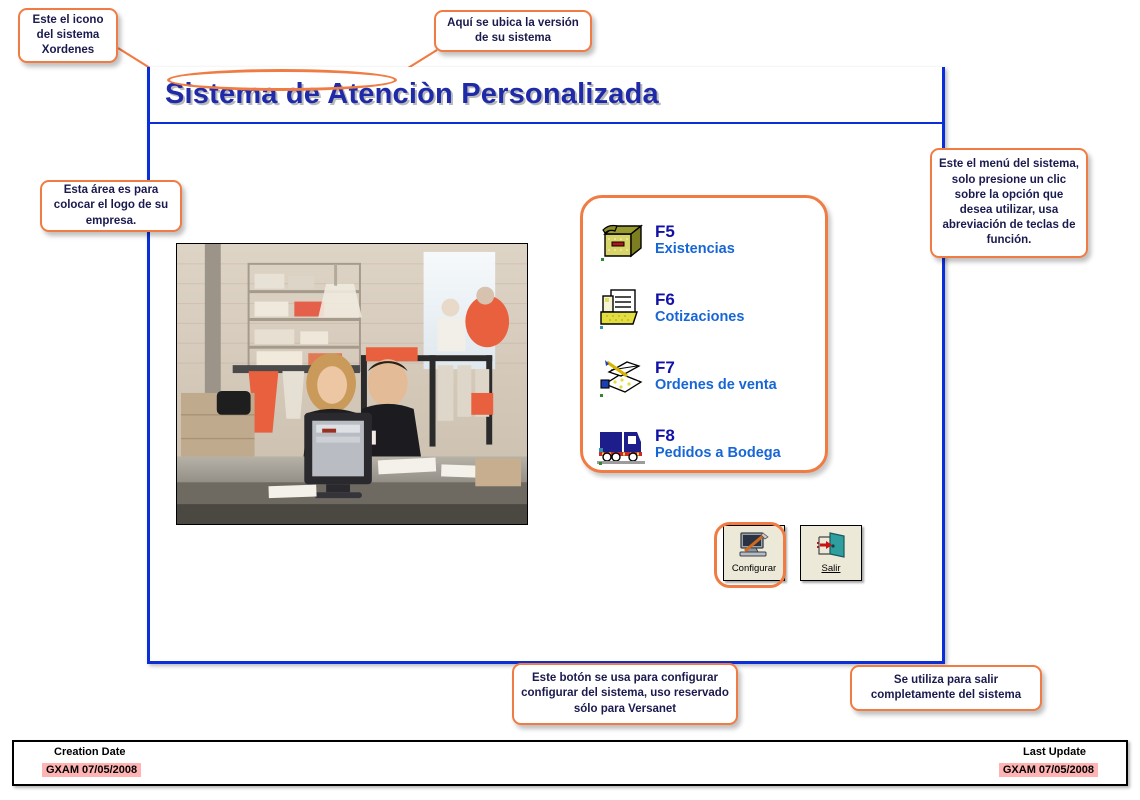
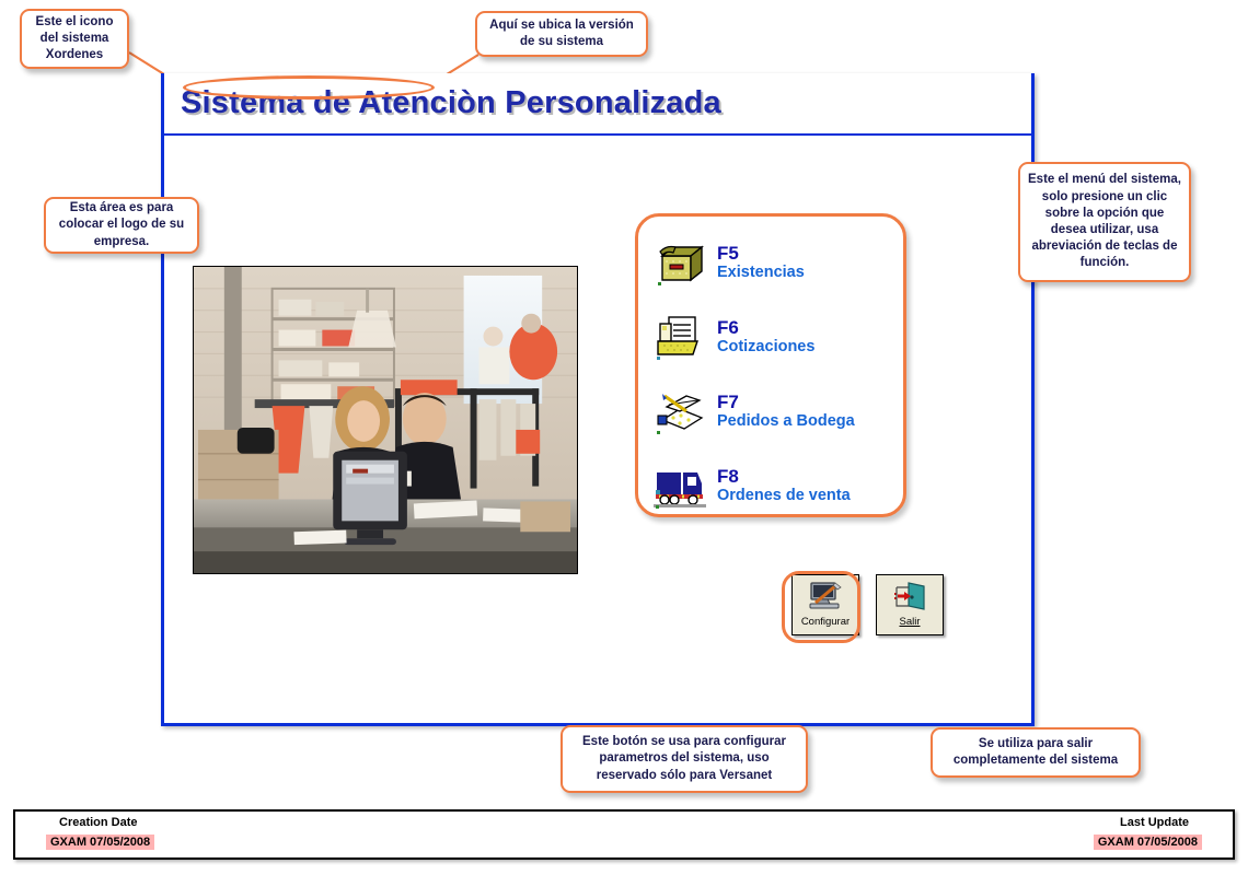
  Sistema de Atenciòn Personalizada
  F5
  Existencias
  F6
  Cotizaciones
  F7
- Ordenes de venta
+ Pedidos a Bodega
  F8
- Pedidos a Bodega
+ Ordenes de venta
  Configurar
  Salir
  Este el icono del sistema Xordenes
  Aquí se ubica la versión de su sistema
  Esta área es para colocar el logo de su empresa.
  Este el menú del sistema, solo presione un clic sobre la opción que desea utilizar, usa abreviación de teclas de función.
- Este botón se usa para configurar configurar del sistema, uso reservado sólo para Versanet
+ Este botón se usa para configurar parametros del sistema, uso reservado sólo para Versanet
  Se utiliza para salir completamente del sistema
  Creation Date
  GXAM 07/05/2008
  Last Update
  GXAM 07/05/2008
